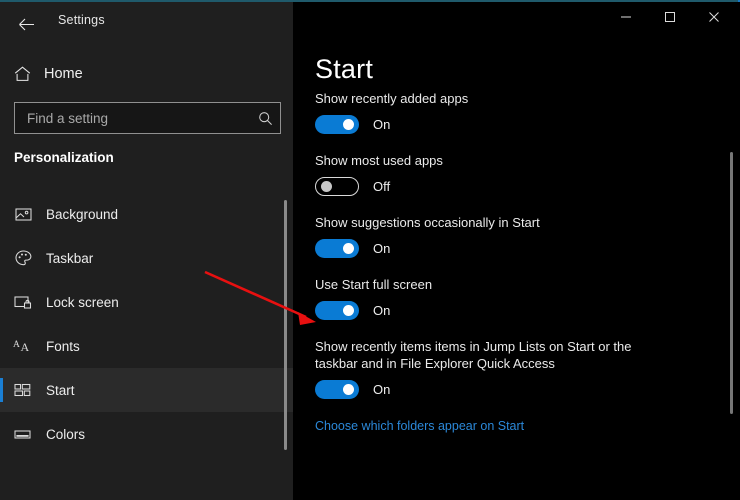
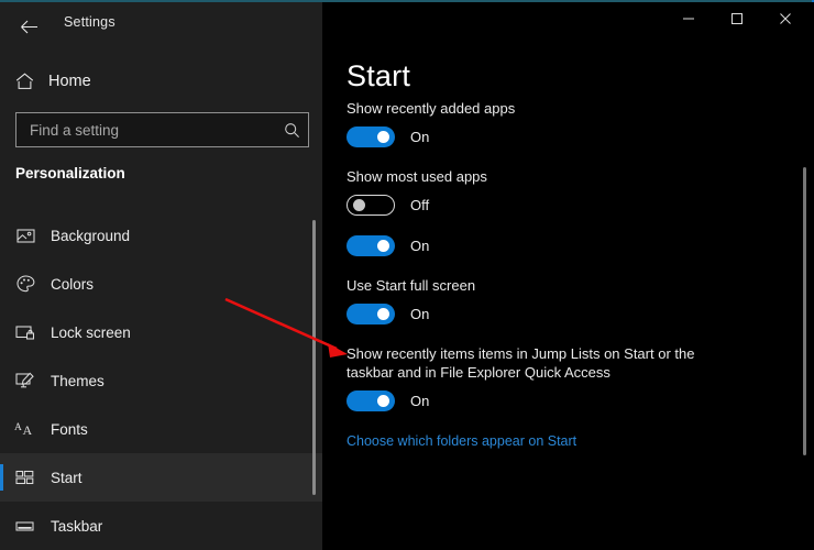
  Settings
  Home
  Find a setting
  Personalization
  Background
- Taskbar
+ Colors
  Lock screen
+ Themes
  A
  A
  Fonts
  Start
- Colors
+ Taskbar
  Start
  Show recently added apps
  On
  Show most used apps
  Off
- Show suggestions occasionally in Start
  On
  Use Start full screen
  On
  Show recently items items in Jump Lists on Start or the taskbar and in File Explorer Quick Access
  On
  Choose which folders appear on Start
